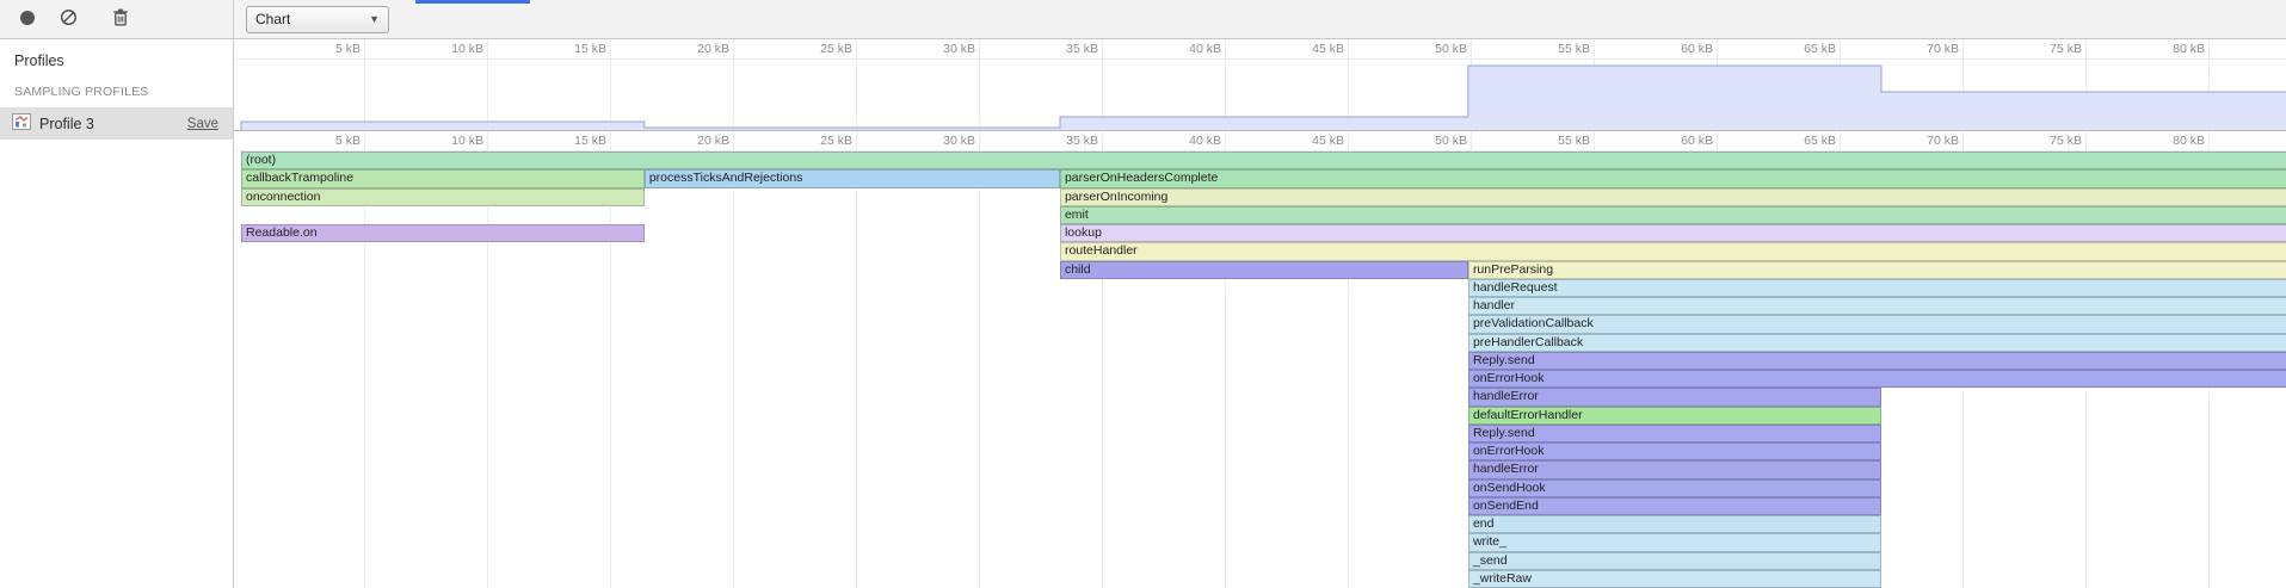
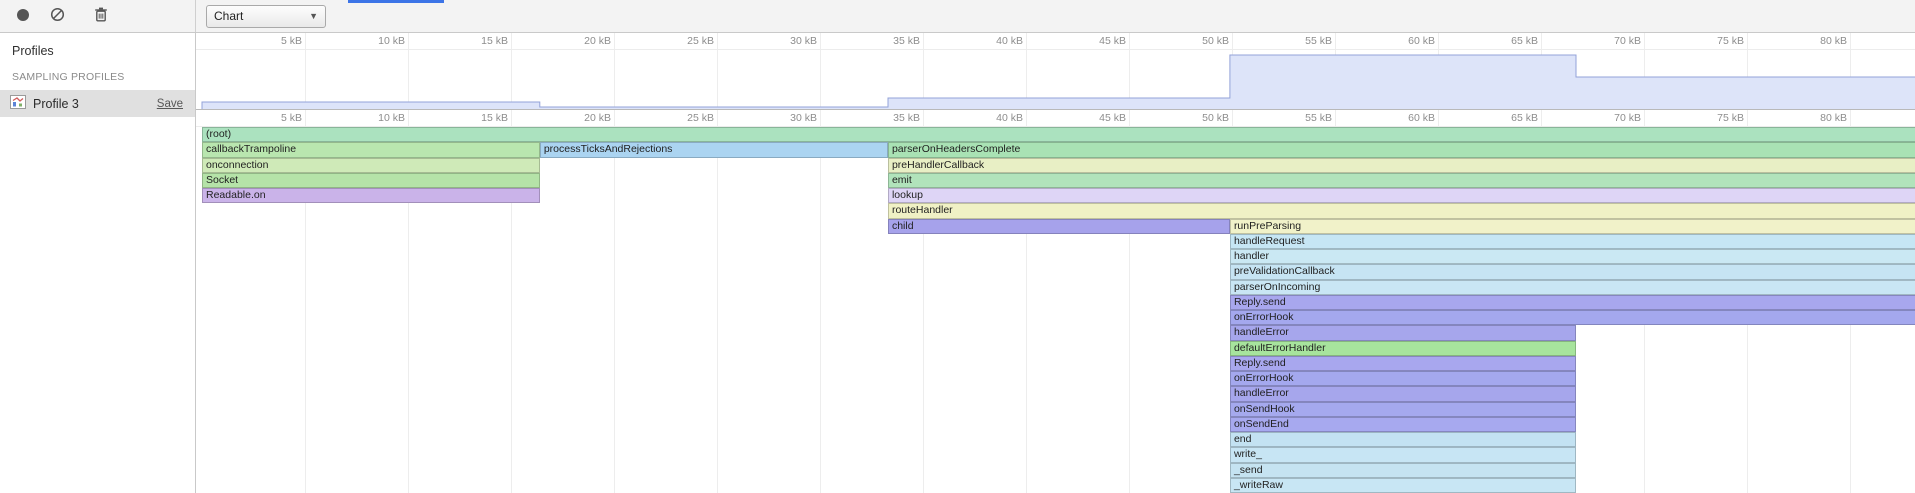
  Chart
  ▼
  Profiles
  SAMPLING PROFILES
  Profile 3
  Save
  5 kB
  10 kB
  15 kB
  20 kB
  25 kB
  30 kB
  35 kB
  40 kB
  45 kB
  50 kB
  55 kB
  60 kB
  65 kB
  70 kB
  75 kB
  80 kB
  5 kB
  10 kB
  15 kB
  20 kB
  25 kB
  30 kB
  35 kB
  40 kB
  45 kB
  50 kB
  55 kB
  60 kB
  65 kB
  70 kB
  75 kB
  80 kB
  (root)
  callbackTrampoline
  processTicksAndRejections
  parserOnHeadersComplete
  onconnection
- parserOnIncoming
+ preHandlerCallback
+ Socket
  emit
  Readable.on
  lookup
  routeHandler
  child
  runPreParsing
  handleRequest
  handler
  preValidationCallback
- preHandlerCallback
+ parserOnIncoming
  Reply.send
  onErrorHook
  handleError
  defaultErrorHandler
  Reply.send
  onErrorHook
  handleError
  onSendHook
  onSendEnd
  end
  write_
  _send
  _writeRaw
